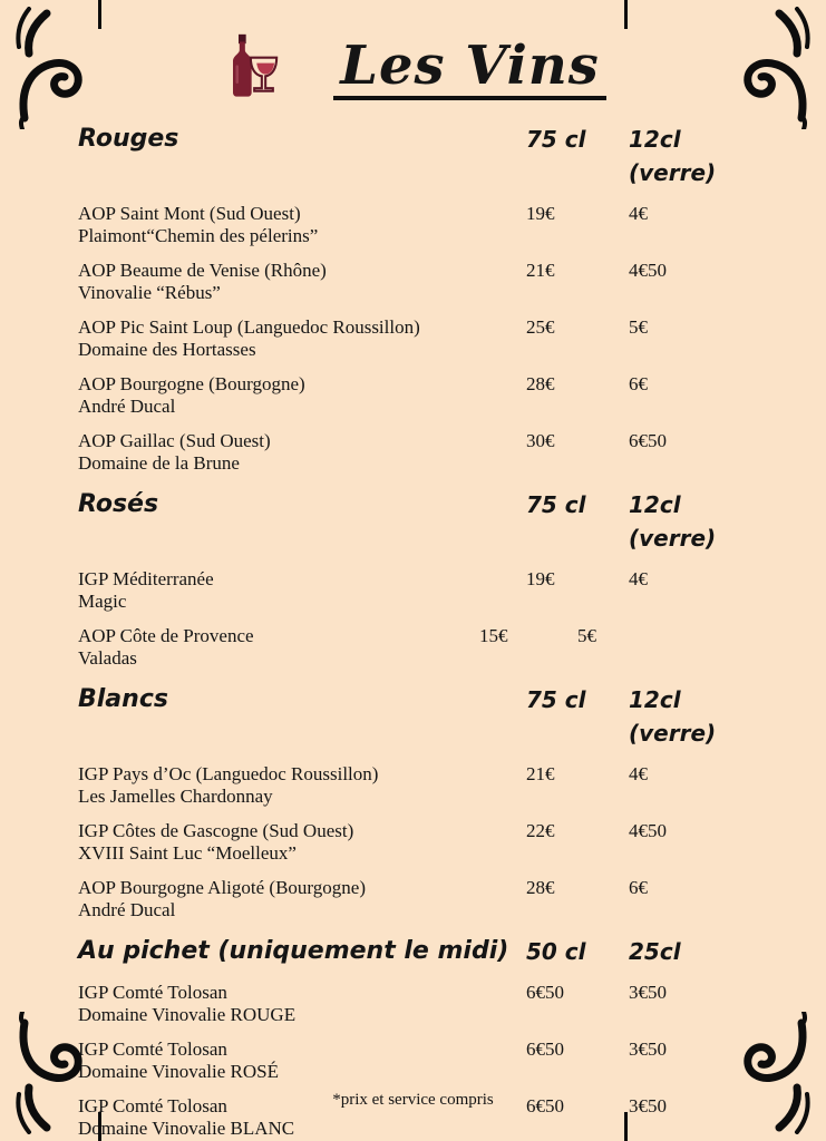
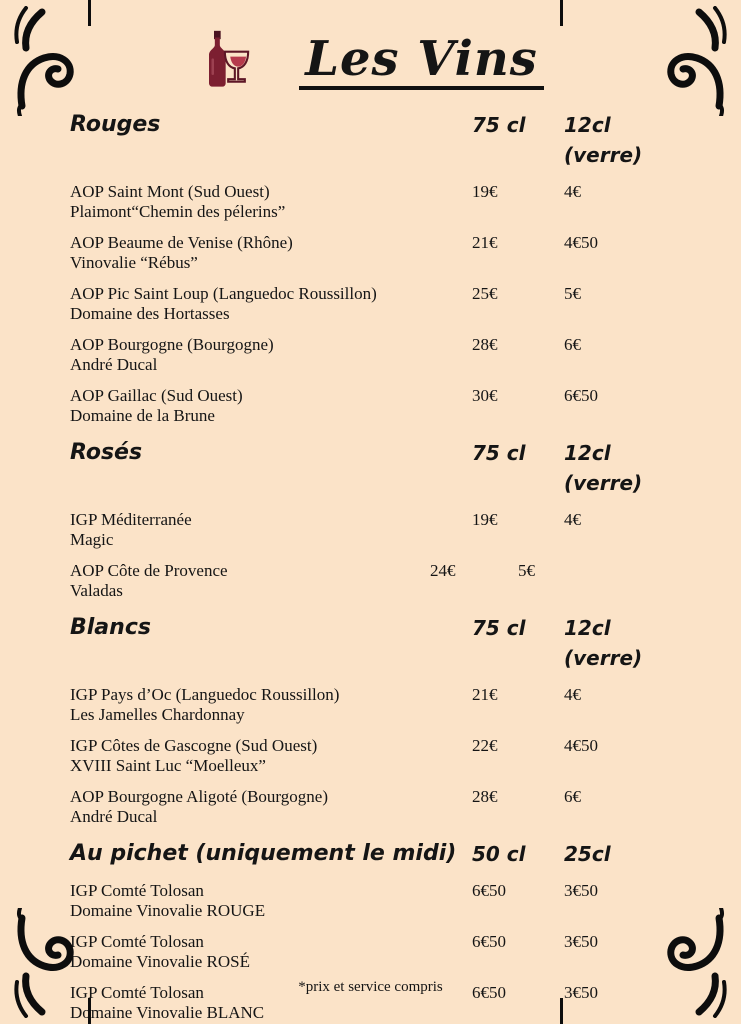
  Les Vins
  Rouges
  75 cl
  12cl (verre)
  AOP Saint Mont (Sud Ouest)
  Plaimont“Chemin des pélerins”
  19€
  4€
  AOP Beaume de Venise (Rhône)
  Vinovalie “Rébus”
  21€
  4€50
  AOP Pic Saint Loup (Languedoc Roussillon)
  Domaine des Hortasses
  25€
  5€
  AOP Bourgogne (Bourgogne)
  André Ducal
  28€
  6€
  AOP Gaillac (Sud Ouest)
  Domaine de la Brune
  30€
  6€50
  Rosés
  75 cl
  12cl (verre)
  IGP Méditerranée
  Magic
  19€
  4€
  AOP Côte de Provence
  Valadas
- 15€
+ 24€
  5€
  Blancs
  75 cl
  12cl (verre)
  IGP Pays d’Oc (Languedoc Roussillon)
  Les Jamelles Chardonnay
  21€
  4€
  IGP Côtes de Gascogne (Sud Ouest)
  XVIII Saint Luc “Moelleux”
  22€
  4€50
  AOP Bourgogne Aligoté (Bourgogne)
  André Ducal
  28€
  6€
  Au pichet (uniquement le midi)
  50 cl
  25cl
  IGP Comté Tolosan
  Domaine Vinovalie ROUGE
  6€50
  3€50
  IGP Comté Tolosan
  Domaine Vinovalie ROSÉ
  6€50
  3€50
  IGP Comté Tolosan
  Domaine Vinovalie BLANC
  6€50
  3€50
  *prix et service compris
